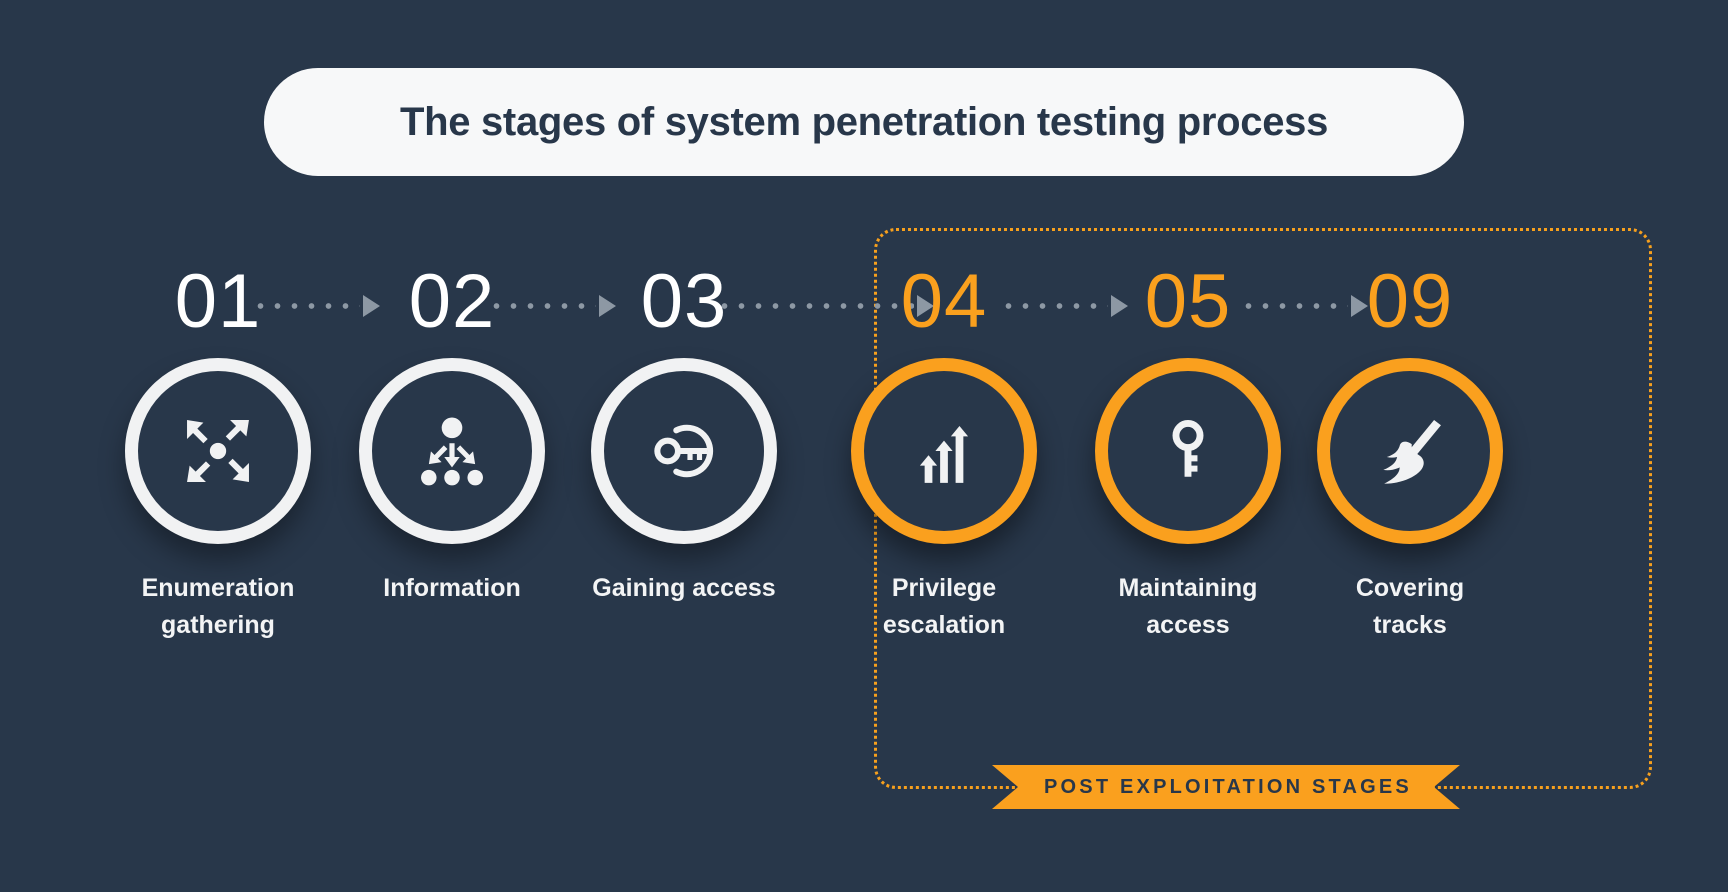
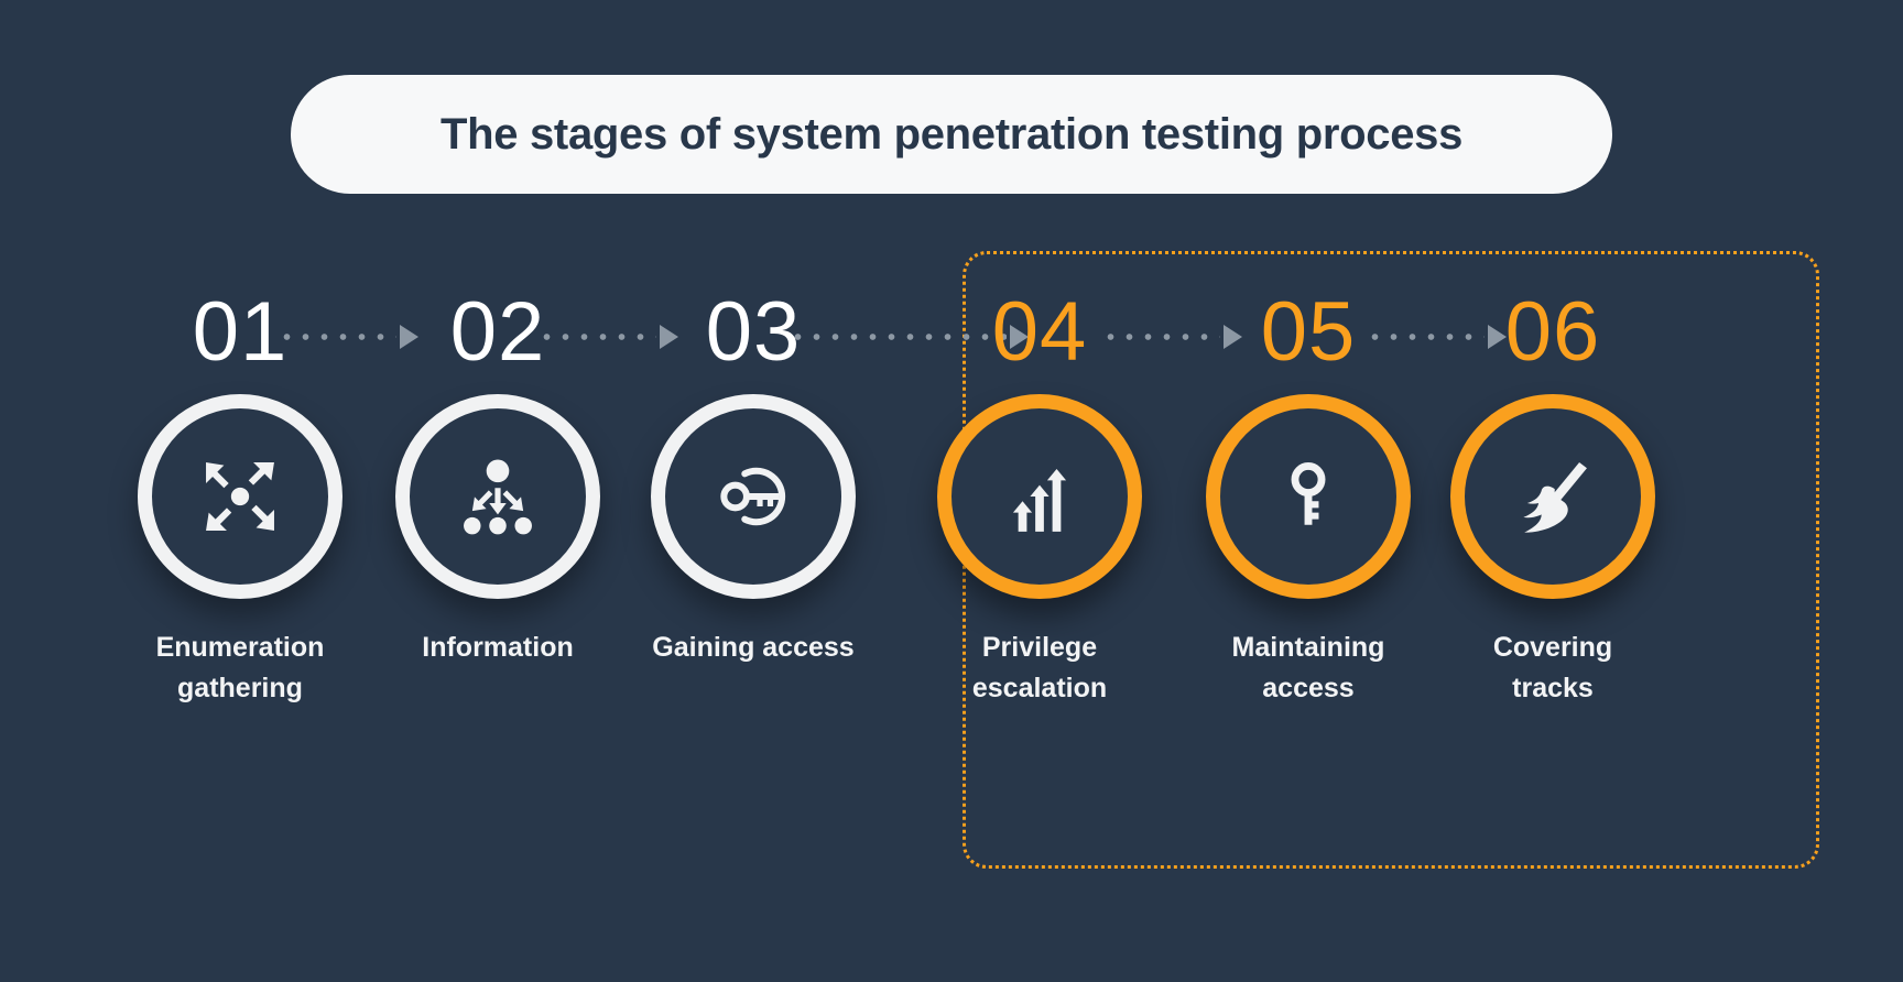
  The stages of system penetration testing process
  01
  Enumeration
  gathering
  02
  Information
  03
  Gaining access
  04
  Privilege
  escalation
  05
  Maintaining
  access
- 09
+ 06
  Covering
  tracks
- POST EXPLOITATION STAGES
